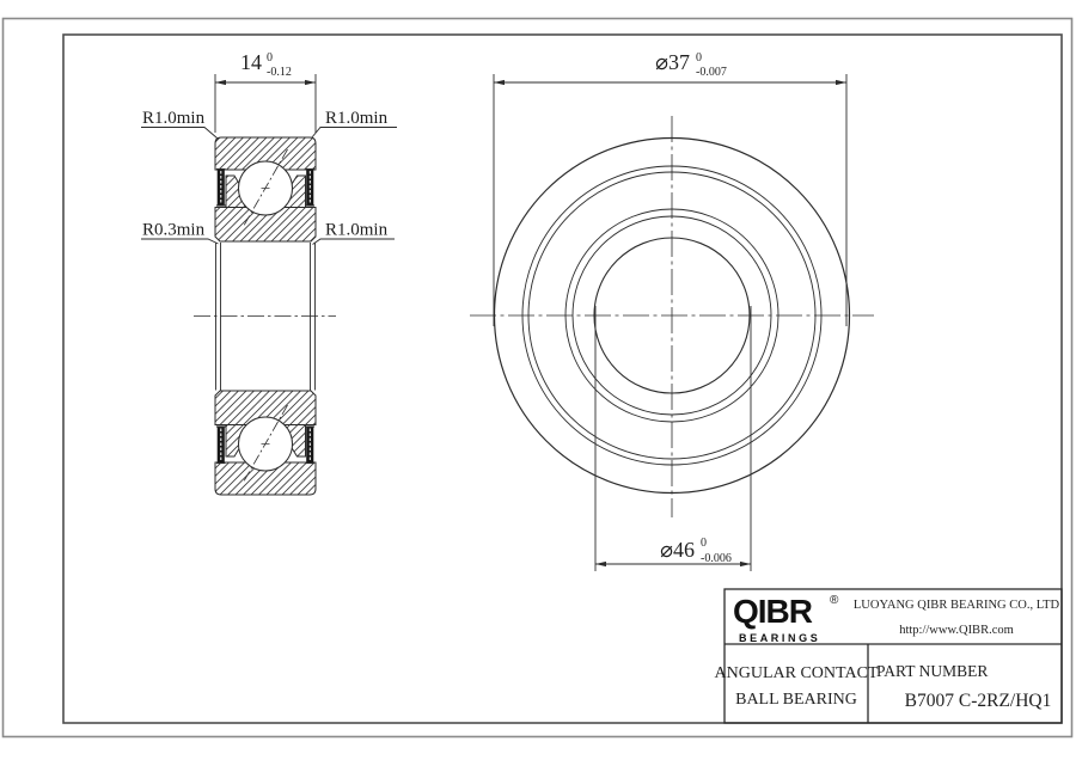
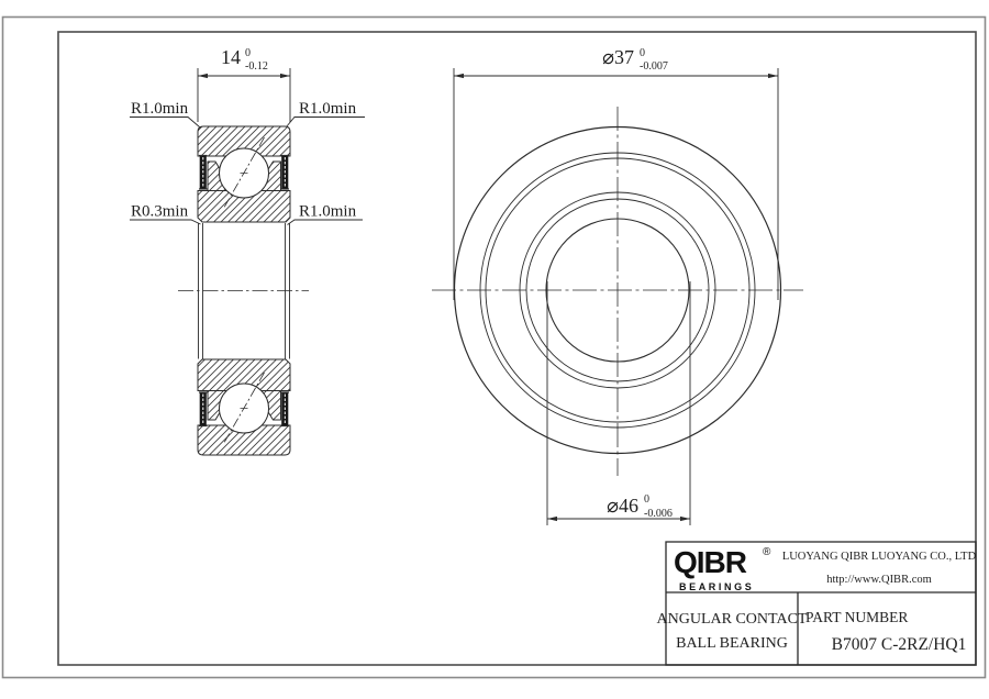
  14
  0
  -0.12
  ⌀37
  0
  -0.007
  ⌀46
  0
  -0.006
  R1.0min
  R1.0min
  R0.3min
  R1.0min
  QIBR
  ®
  BEARINGS
- LUOYANG QIBR BEARING CO., LTD
+ LUOYANG QIBR LUOYANG CO., LTD
  http://www.QIBR.com
  ANGULAR CONTACT
  BALL BEARING
  PART NUMBER
  B7007 C-2RZ/HQ1
